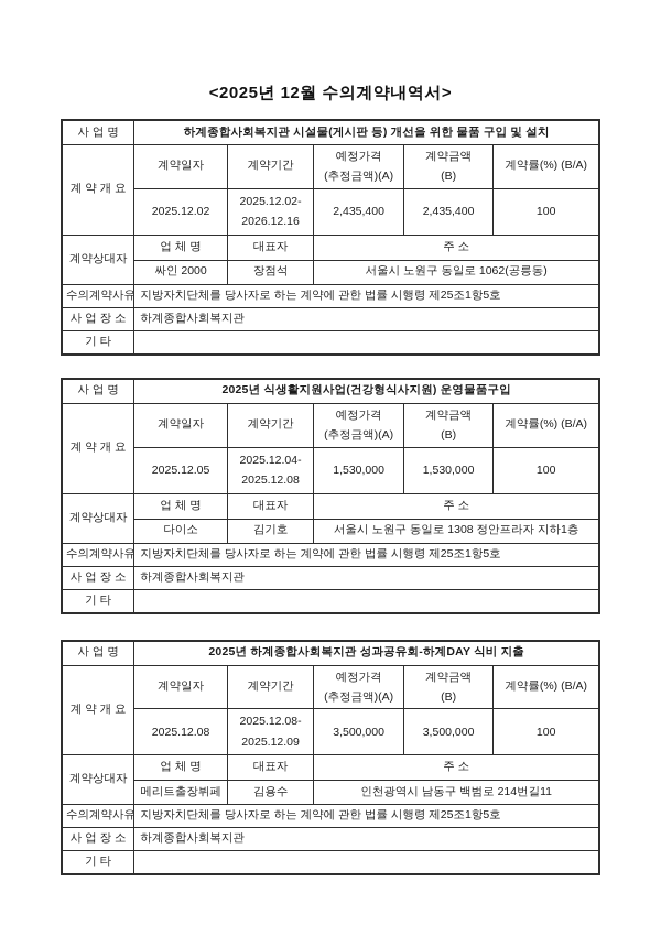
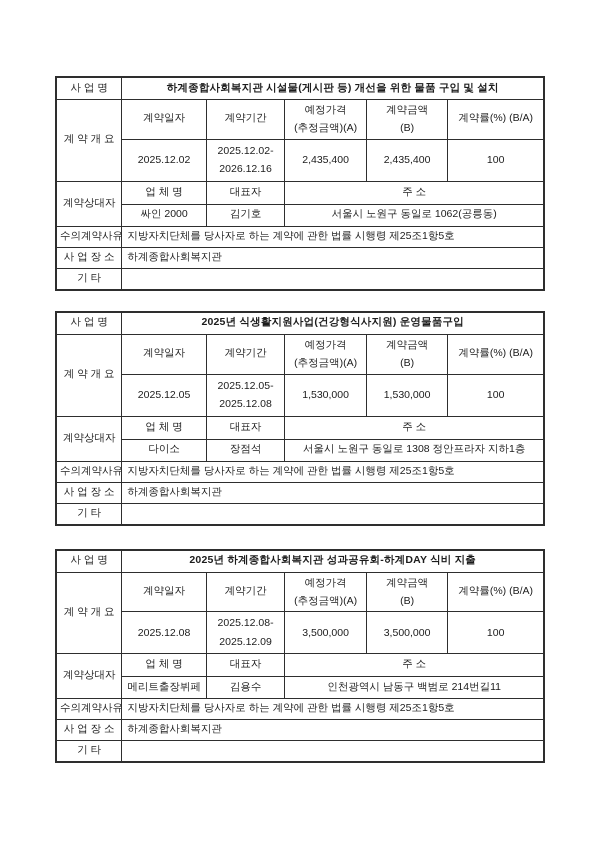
- <2025년 12월 수의계약내역서>
  사 업 명	하계종합사회복지관 시설물(게시판 등) 개선을 위한 물품 구입 및 설치
  계 약 개 요	계약일자	계약기간	예정가격 (추정금액)(A)	계약금액 (B)	계약률(%) (B/A)
  2025.12.02	2025.12.02- 2026.12.16	2,435,400	2,435,400	100
  계약상대자	업 체 명	대표자	주 소
- 싸인 2000	장점석	서울시 노원구 동일로 1062(공릉동)
+ 싸인 2000	김기호	서울시 노원구 동일로 1062(공릉동)
  수의계약사유	지방자치단체를 당사자로 하는 계약에 관한 법률 시행령 제25조1항5호
  사 업 장 소	하계종합사회복지관
  기 타
  사 업 명	2025년 식생활지원사업(건강형식사지원) 운영물품구입
  계 약 개 요	계약일자	계약기간	예정가격 (추정금액)(A)	계약금액 (B)	계약률(%) (B/A)
- 2025.12.05	2025.12.04- 2025.12.08	1,530,000	1,530,000	100
+ 2025.12.05	2025.12.05- 2025.12.08	1,530,000	1,530,000	100
  계약상대자	업 체 명	대표자	주 소
- 다이소	김기호	서울시 노원구 동일로 1308 정안프라자 지하1층
+ 다이소	장점석	서울시 노원구 동일로 1308 정안프라자 지하1층
  수의계약사유	지방자치단체를 당사자로 하는 계약에 관한 법률 시행령 제25조1항5호
  사 업 장 소	하계종합사회복지관
  기 타
  사 업 명	2025년 하계종합사회복지관 성과공유회-하계DAY 식비 지출
  계 약 개 요	계약일자	계약기간	예정가격 (추정금액)(A)	계약금액 (B)	계약률(%) (B/A)
  2025.12.08	2025.12.08- 2025.12.09	3,500,000	3,500,000	100
  계약상대자	업 체 명	대표자	주 소
  메리트출장뷔페	김용수	인천광역시 남동구 백범로 214번길11
  수의계약사유	지방자치단체를 당사자로 하는 계약에 관한 법률 시행령 제25조1항5호
  사 업 장 소	하계종합사회복지관
  기 타
